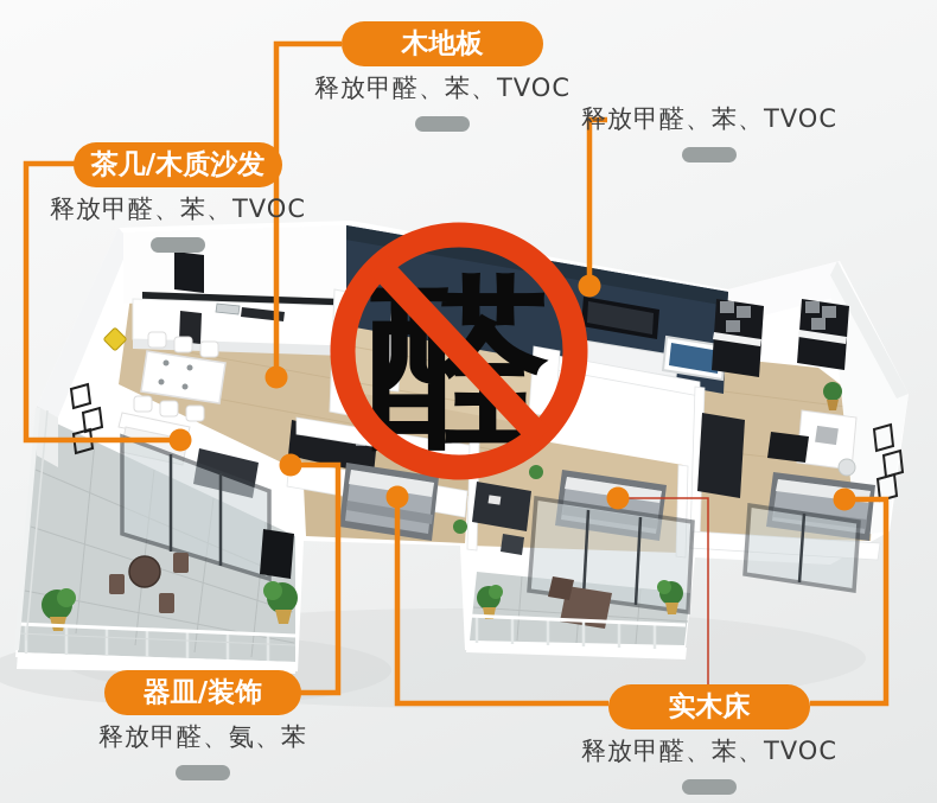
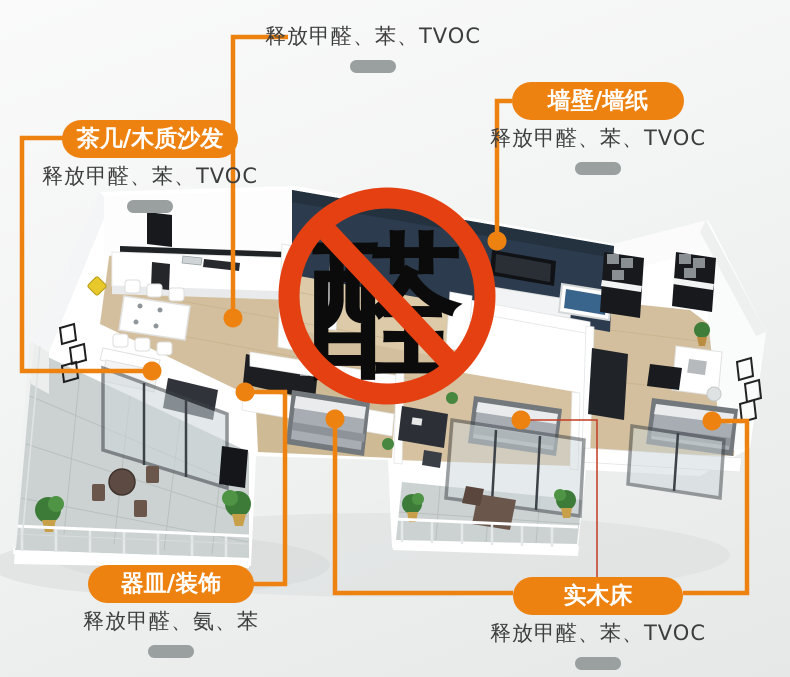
- 木地板
  释放甲醛、苯、TVOC
+ 墙壁/墙纸
  释放甲醛、苯、TVOC
  茶几/木质沙发
  释放甲醛、苯、TVOC
  器皿/装饰
  释放甲醛、氨、苯
  实木床
  释放甲醛、苯、TVOC
